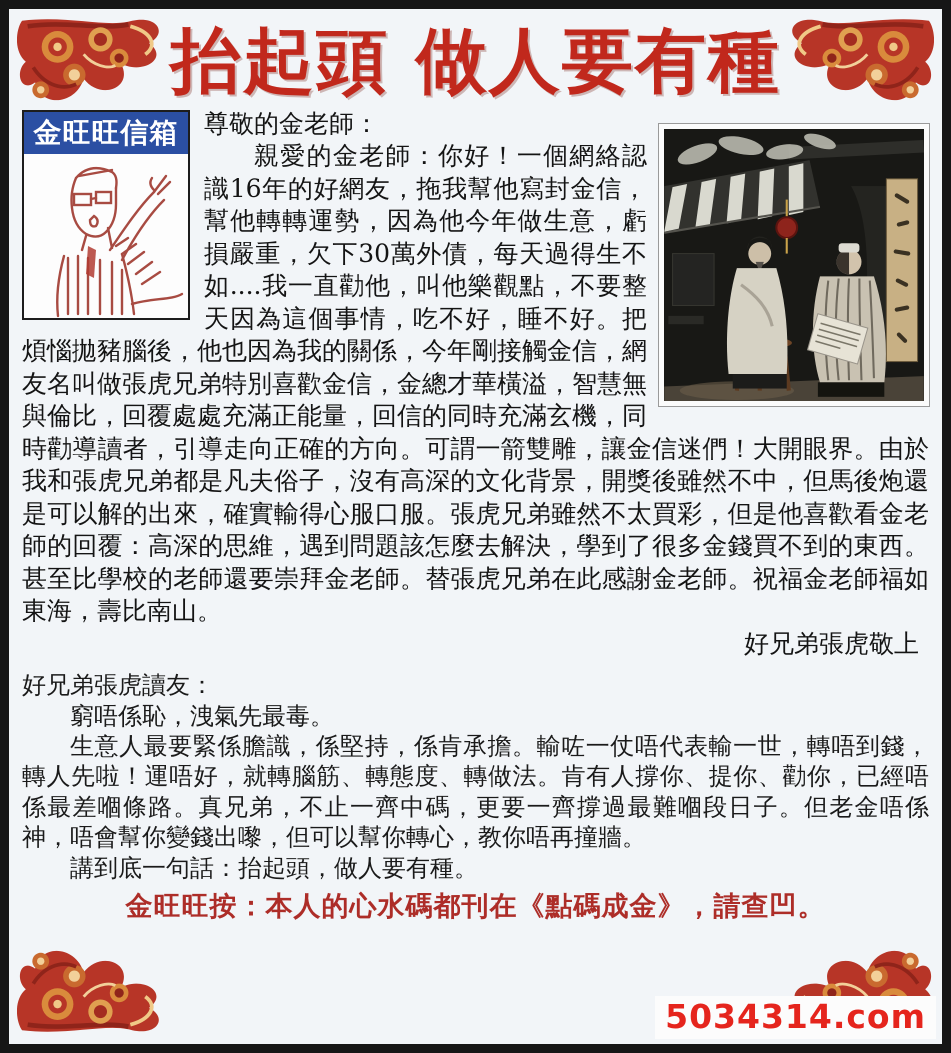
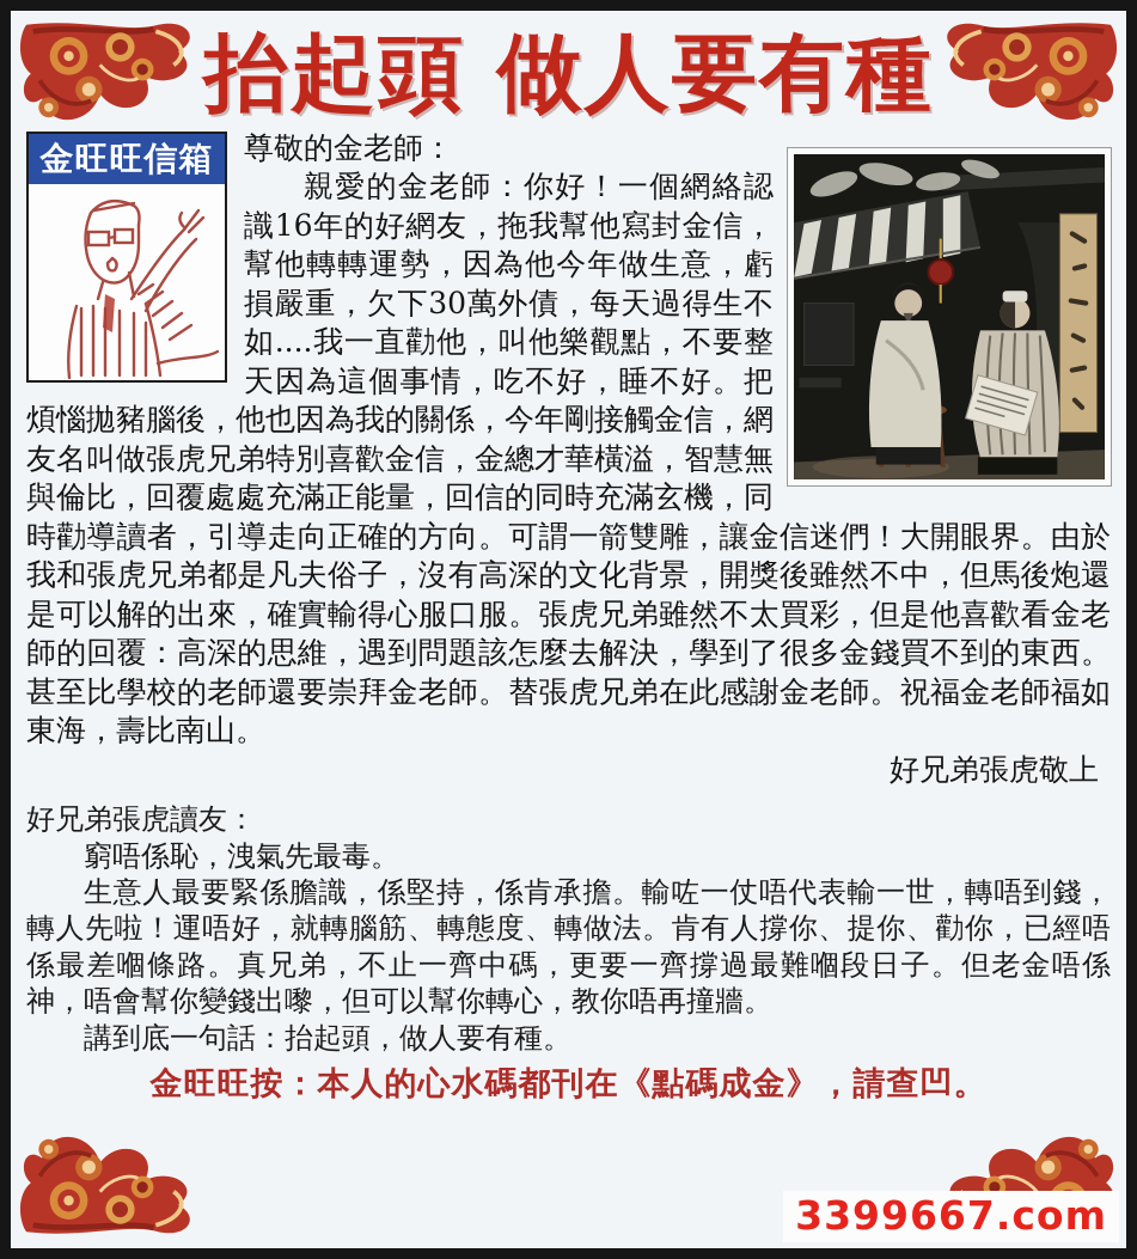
  抬起頭 做人要有種
  金旺旺信箱
  尊敬的金老師：
  親愛的金老師：你好！一個網絡認識16年的好網友，拖我幫他寫封金信，幫他轉轉運勢，因為他今年做生意，虧損嚴重，欠下30萬外債，每天過得生不如....我一直勸他，叫他樂觀點，不要整天因為這個事情，吃不好，睡不好。把煩惱拋豬腦後，他也因為我的關係，今年剛接觸金信，網友名叫做張虎兄弟特別喜歡金信，金總才華橫溢，智慧無與倫比，回覆處處充滿正能量，回信的同時充滿玄機，同時勸導讀者，引導走向正確的方向。可謂一箭雙雕，讓金信迷們！大開眼界。由於我和張虎兄弟都是凡夫俗子，沒有高深的文化背景，開獎後雖然不中，但馬後炮還是可以解的出來，確實輸得心服口服。張虎兄弟雖然不太買彩，但是他喜歡看金老師的回覆：高深的思維，遇到問題該怎麼去解決，學到了很多金錢買不到的東西。甚至比學校的老師還要崇拜金老師。替張虎兄弟在此感謝金老師。祝福金老師福如東海，壽比南山。
  好兄弟張虎敬上
  好兄弟張虎讀友：
  窮唔係恥，洩氣先最毒。
  生意人最要緊係膽識，係堅持，係肯承擔。輸咗一仗唔代表輸一世，轉唔到錢，轉人先啦！運唔好，就轉腦筋、轉態度、轉做法。肯有人撐你、提你、勸你，已經唔係最差嗰條路。真兄弟，不止一齊中碼，更要一齊撐過最難嗰段日子。但老金唔係神，唔會幫你變錢出嚟，但可以幫你轉心，教你唔再撞牆。
  講到底一句話：抬起頭，做人要有種。
  金旺旺按：本人的心水碼都刊在《點碼成金》，請查凹。
- 5034314.com
+ 3399667.com
